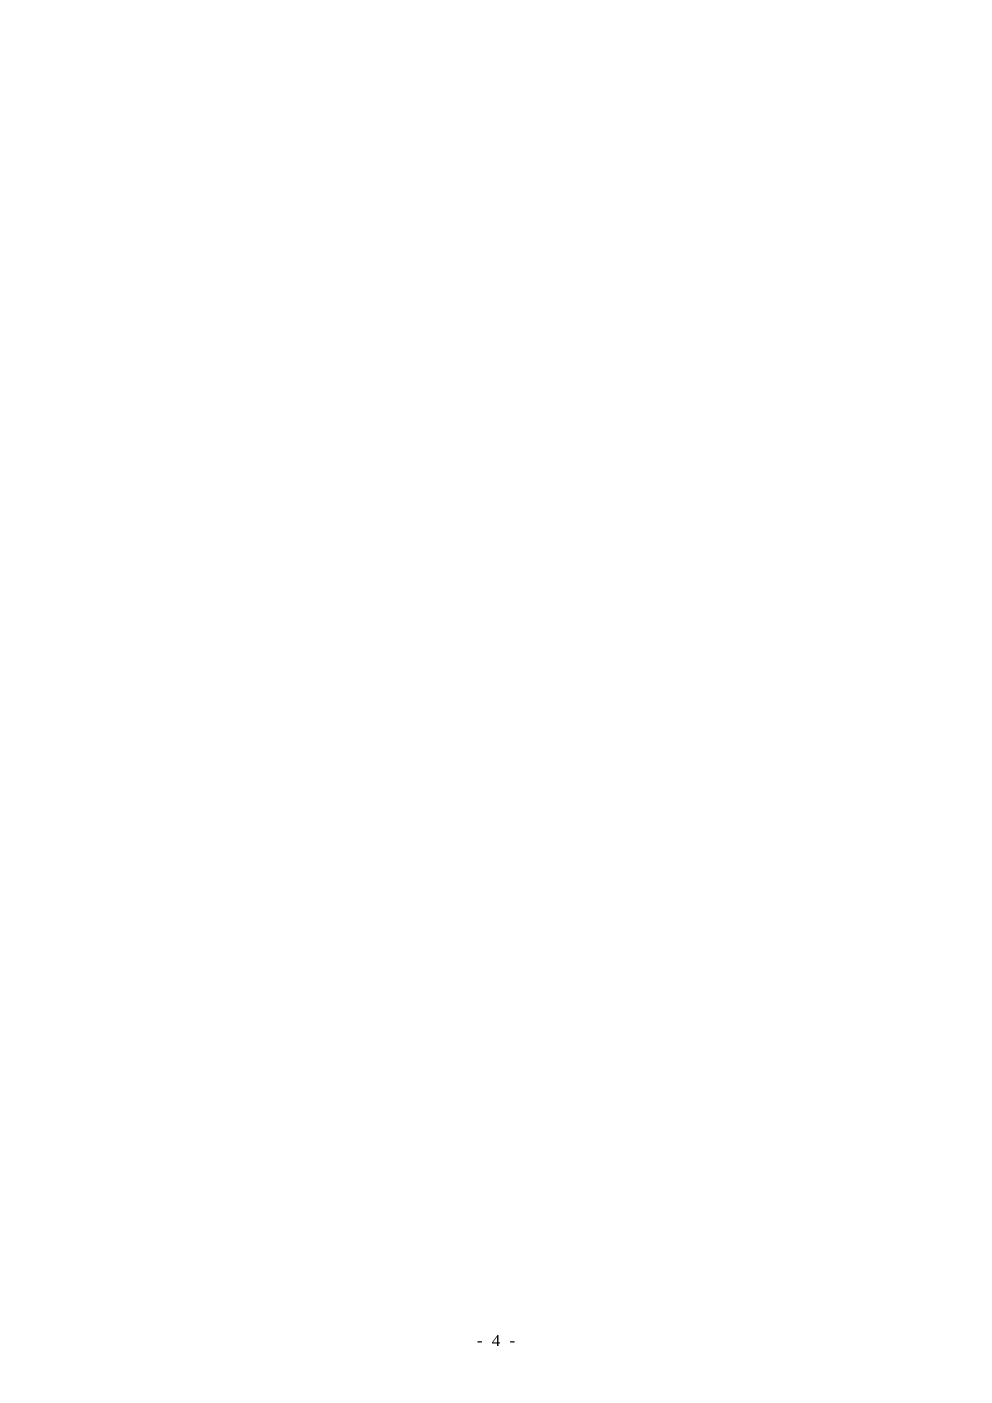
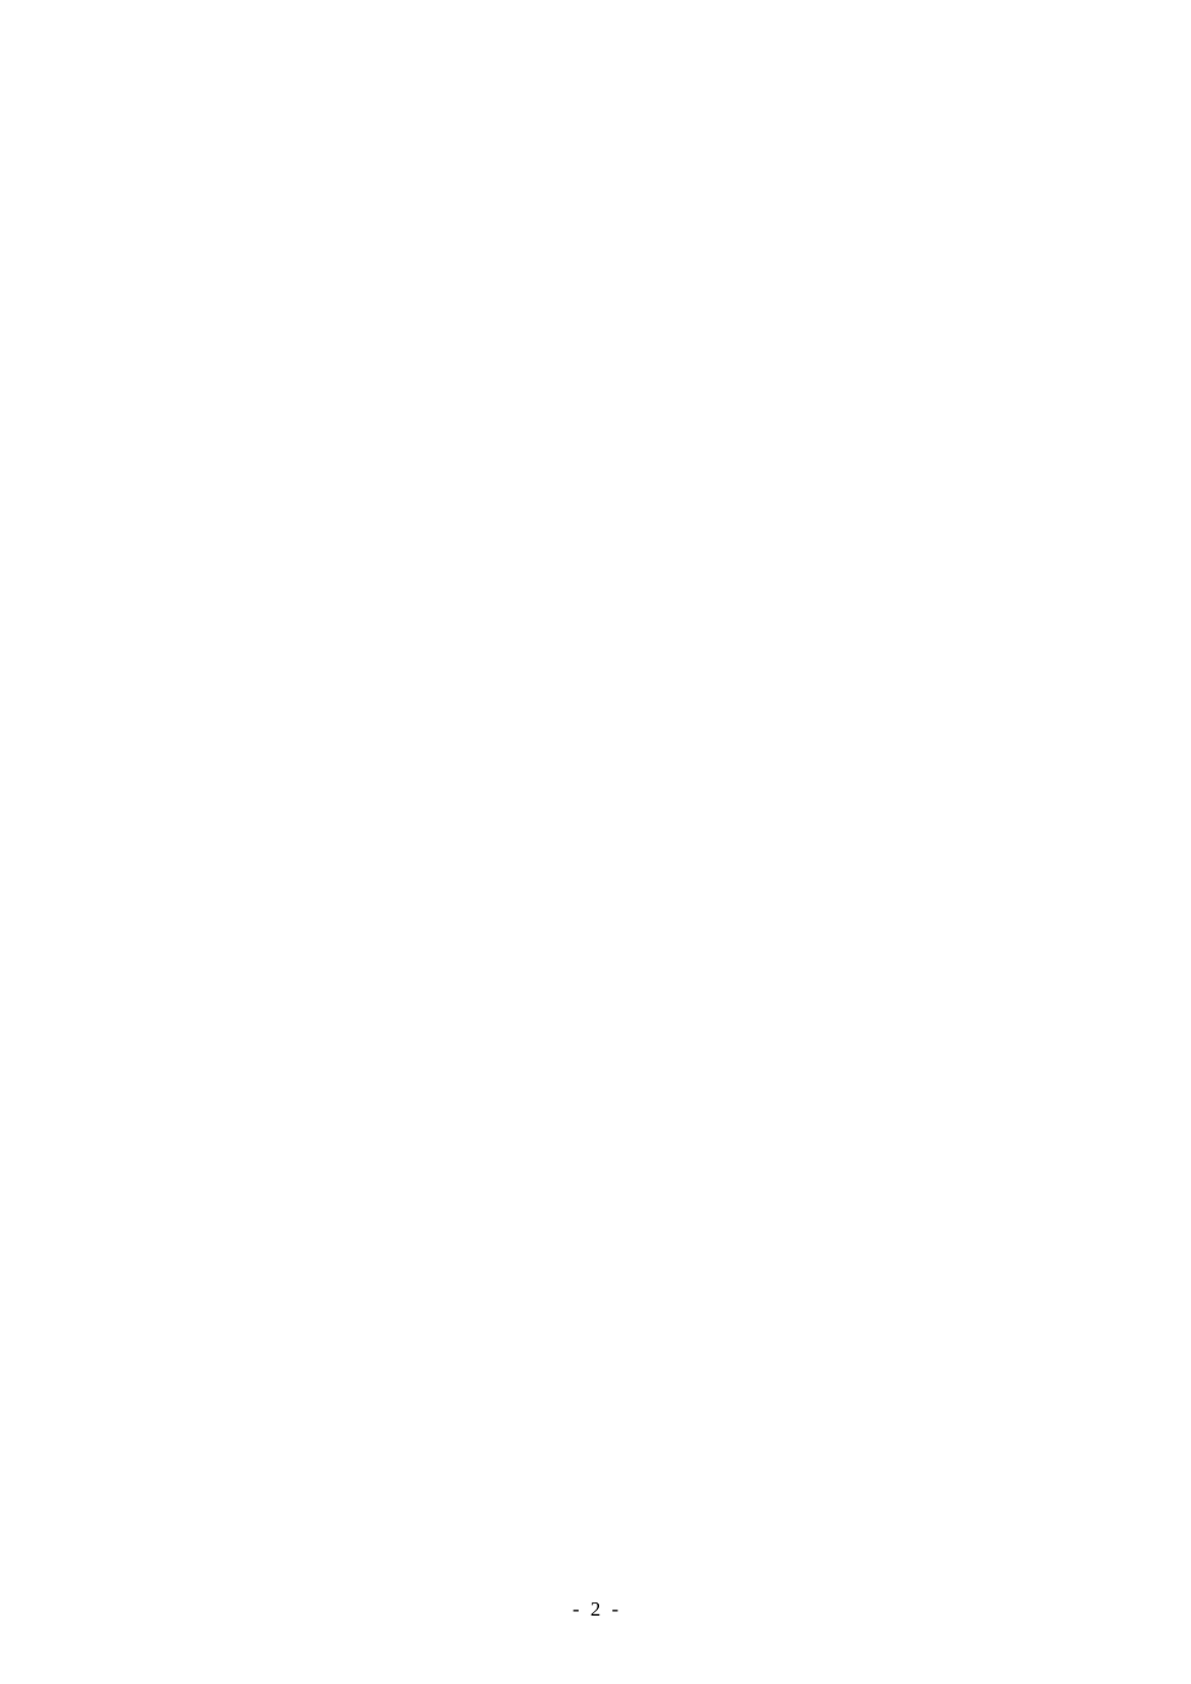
- - 4 -
+ - 2 -
